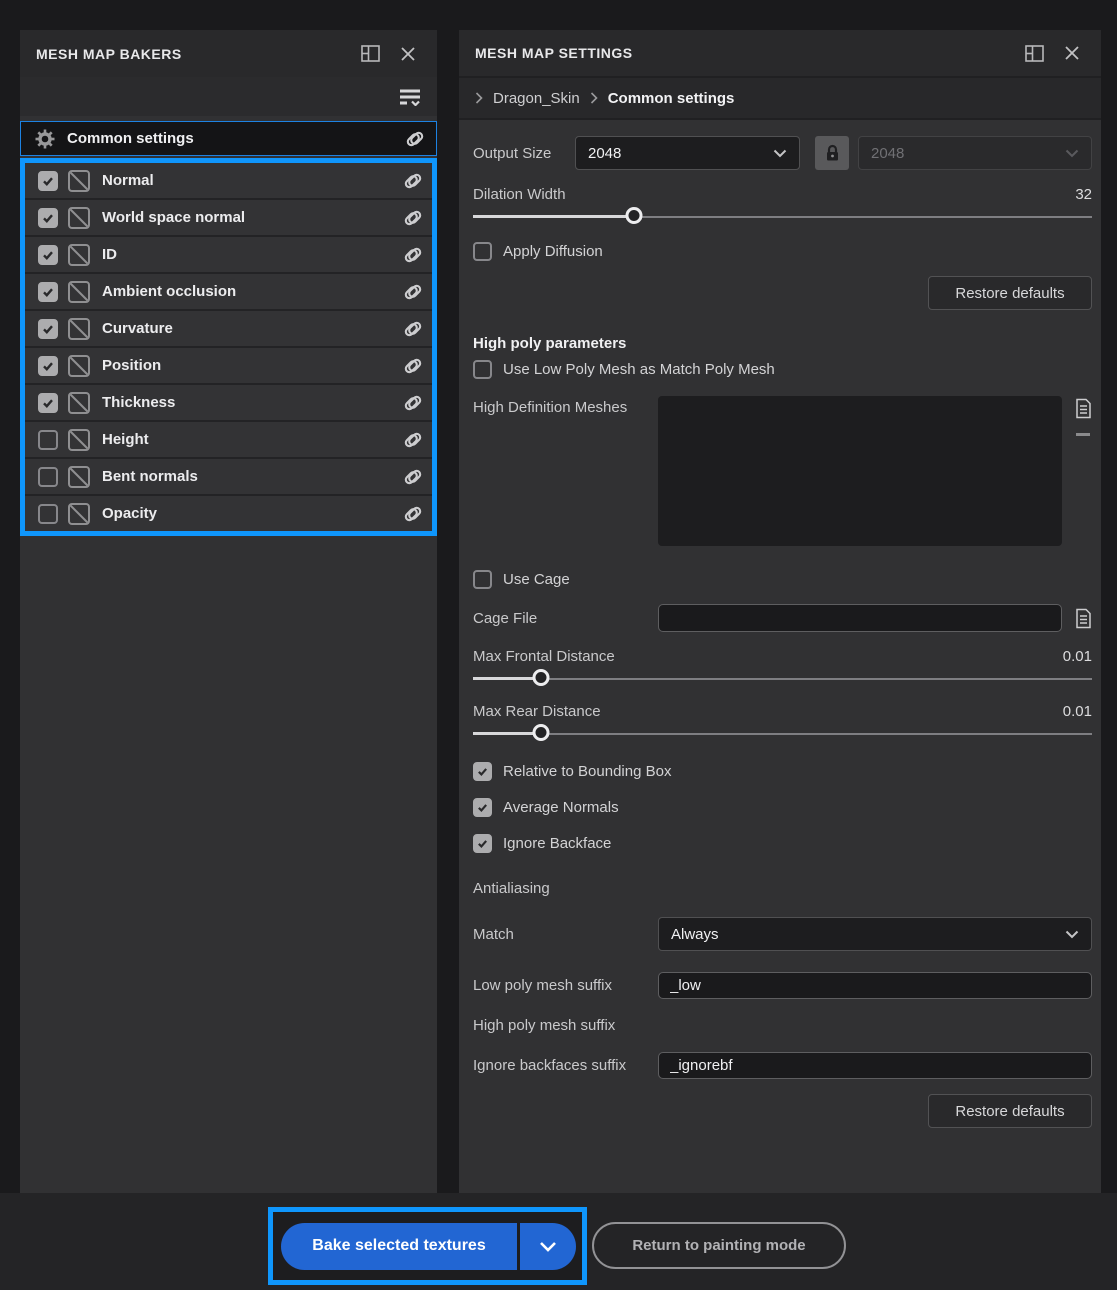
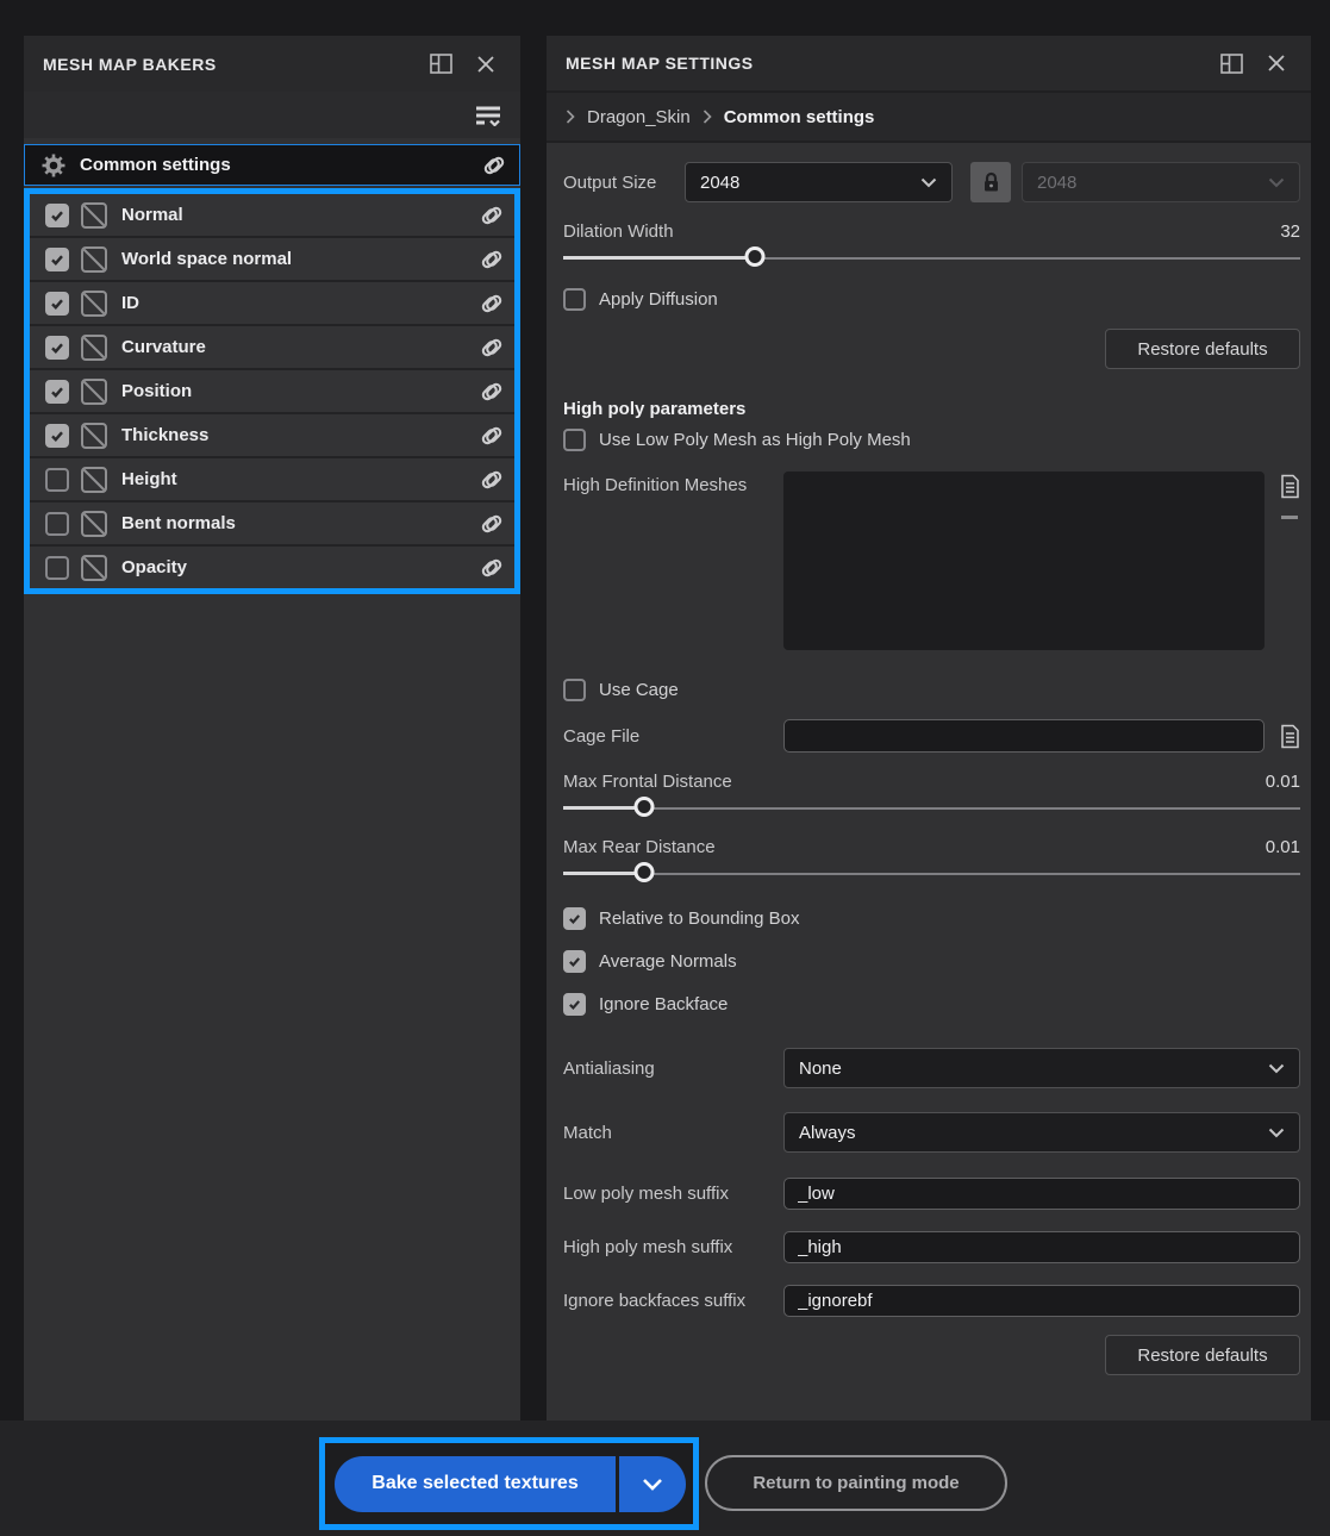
  MESH MAP BAKERS
  Common settings
  Normal
  World space normal
  ID
- Ambient occlusion
  Curvature
  Position
  Thickness
  Height
  Bent normals
  Opacity
  MESH MAP SETTINGS
  Dragon_Skin
  Common settings
  Output Size
  2048
  2048
  Dilation Width
  32
  Apply Diffusion
  Restore defaults
  High poly parameters
- Use Low Poly Mesh as Match Poly Mesh
+ Use Low Poly Mesh as High Poly Mesh
  High Definition Meshes
  Use Cage
  Cage File
  Max Frontal Distance
  0.01
  Max Rear Distance
  0.01
  Relative to Bounding Box
  Average Normals
  Ignore Backface
  Antialiasing
+ None
  Match
  Always
  Low poly mesh suffix
  _low
  High poly mesh suffix
+ _high
  Ignore backfaces suffix
  _ignorebf
  Restore defaults
  Bake selected textures
  Return to painting mode
